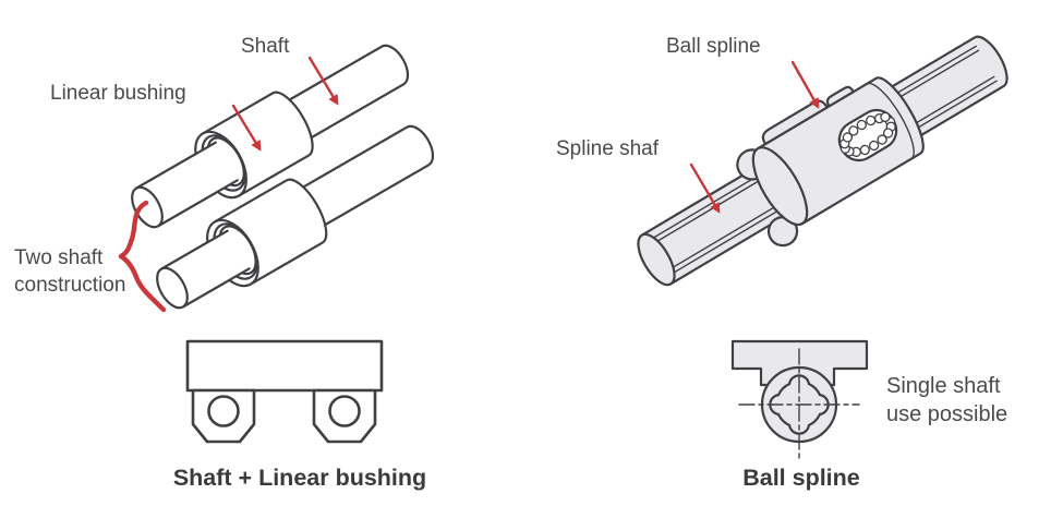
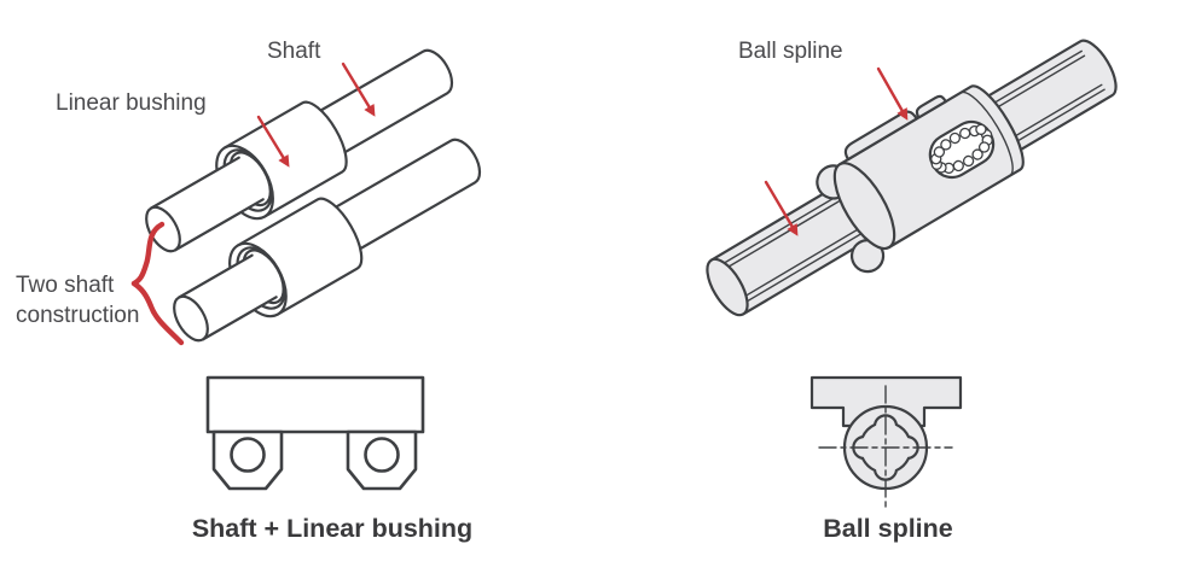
  Shaft
  Linear bushing
  Two shaft
  construction
  Shaft + Linear bushing
  Ball spline
- Spline shaf
- Single shaft
- use possible
  Ball spline
